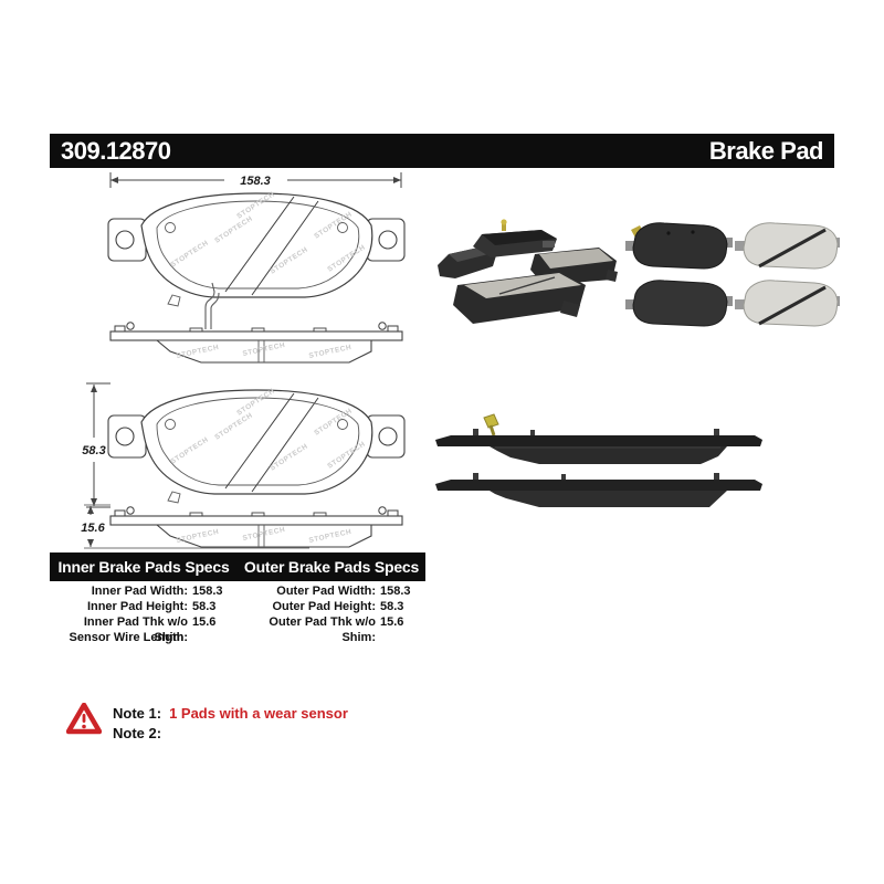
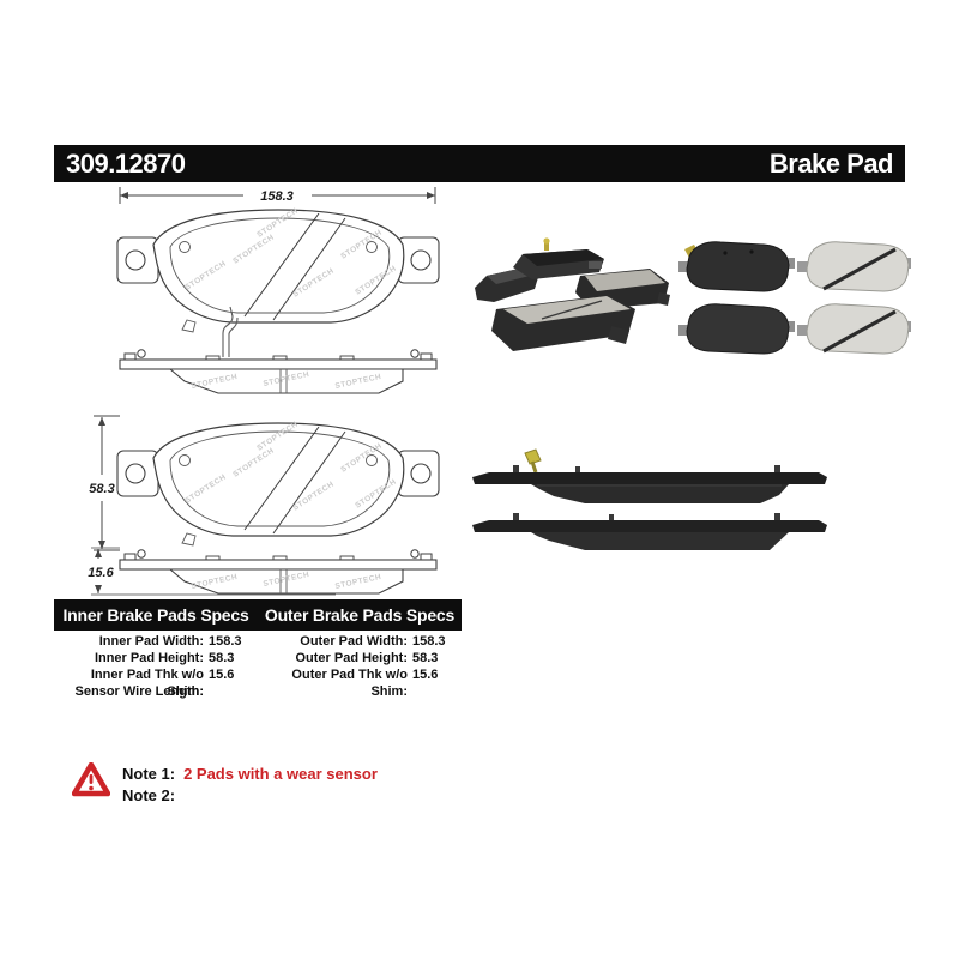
  309.12870
  Brake Pad
  158.3
  58.3
  15.6
  Inner Brake Pads Specs
  Outer Brake Pads Specs
  Inner Pad Width:
  158.3
  Inner Pad Height:
  58.3
  Inner Pad Thk w/o Shim:
  15.6
  Sensor Wire Length:
  Outer Pad Width:
  158.3
  Outer Pad Height:
  58.3
  Outer Pad Thk w/o Shim:
  15.6
- Note 1: 1 Pads with a wear sensor
+ Note 1: 2 Pads with a wear sensor
  Note 2:
